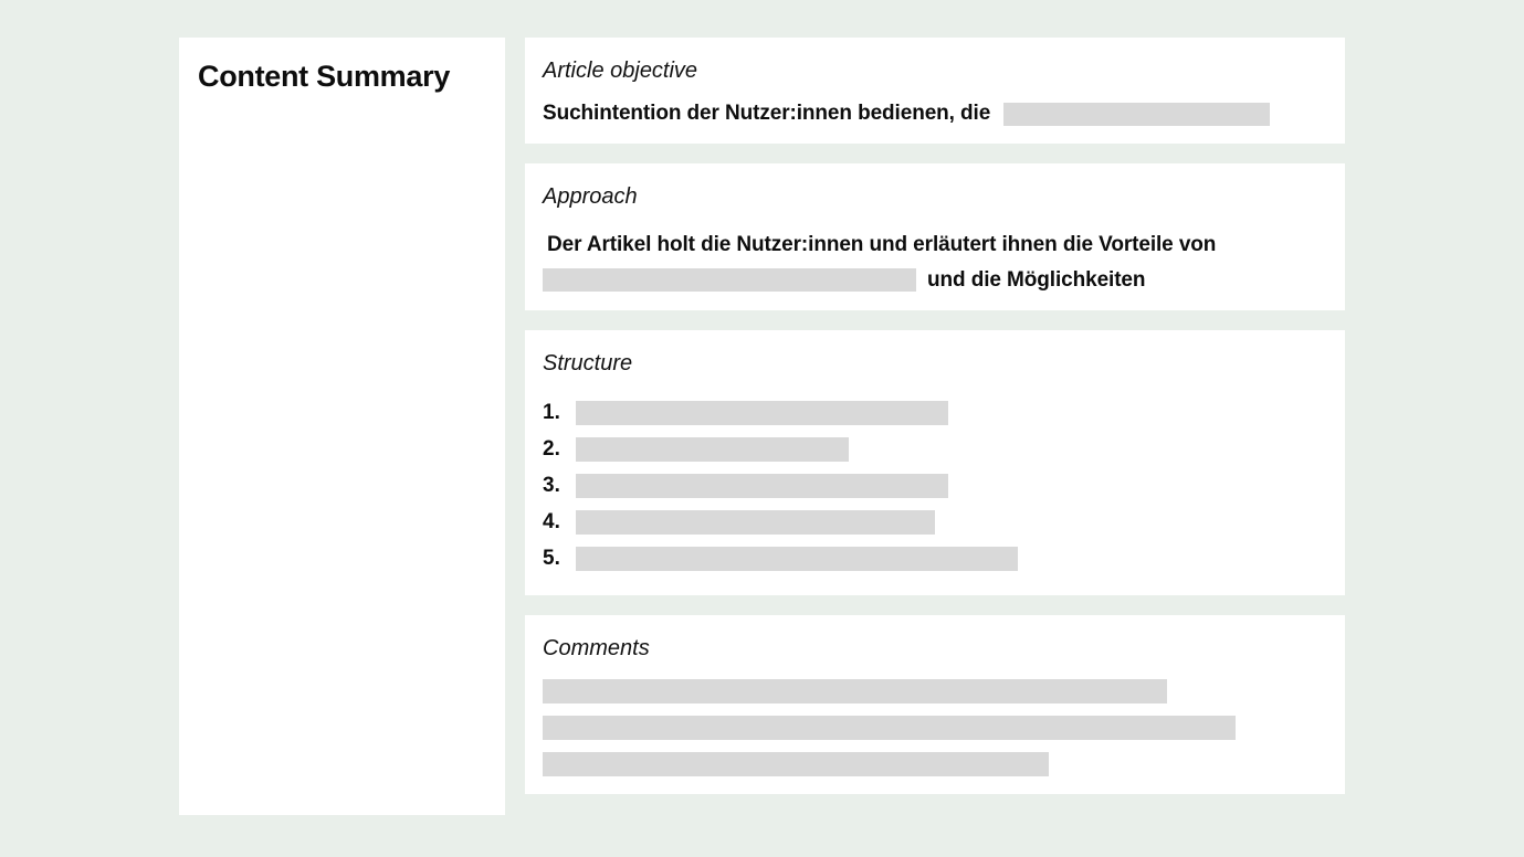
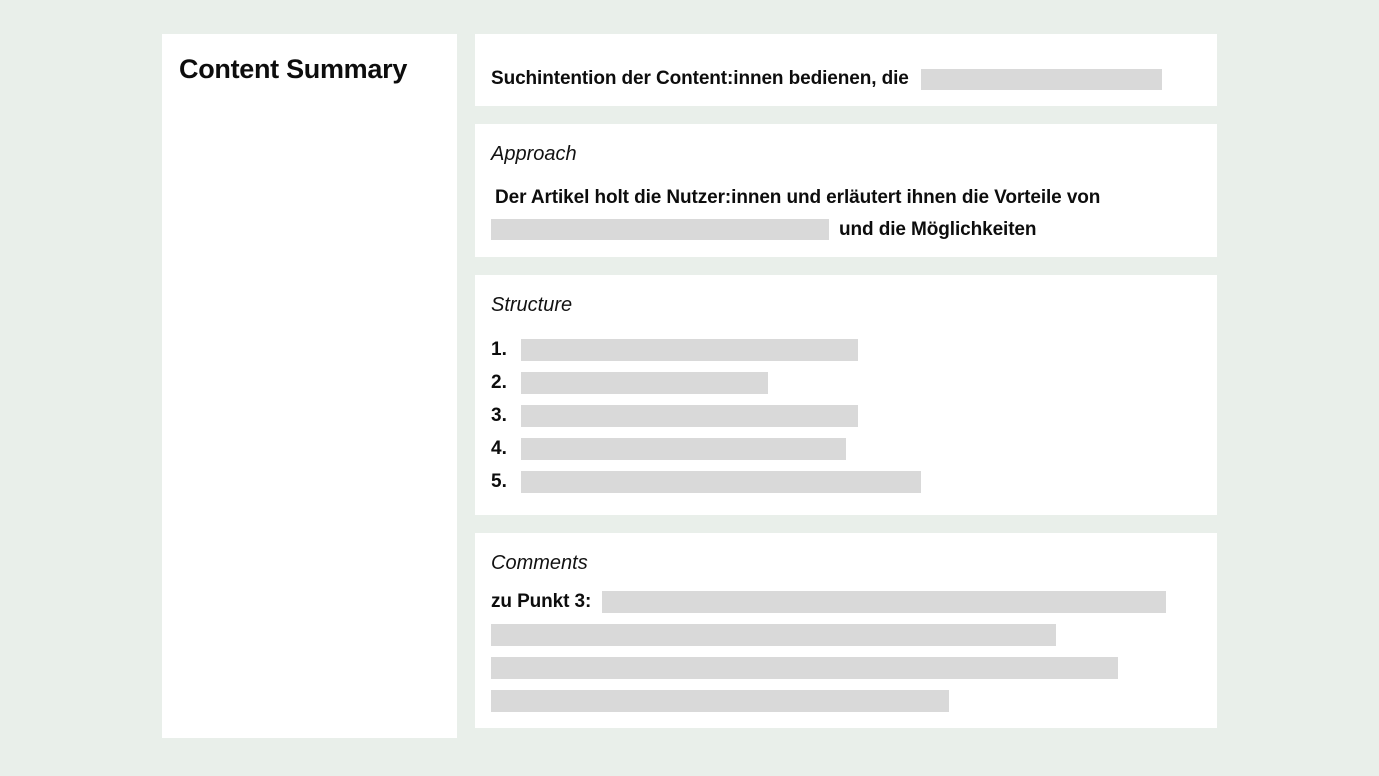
  Content Summary
- Article objective
- Suchintention der Nutzer:innen bedienen, die
+ Suchintention der Content:innen bedienen, die
  Approach
  Der Artikel holt die Nutzer:innen und erläutert ihnen die Vorteile von
  und die Möglichkeiten
  Structure
  1.
  2.
  3.
  4.
  5.
  Comments
+ zu Punkt 3:
